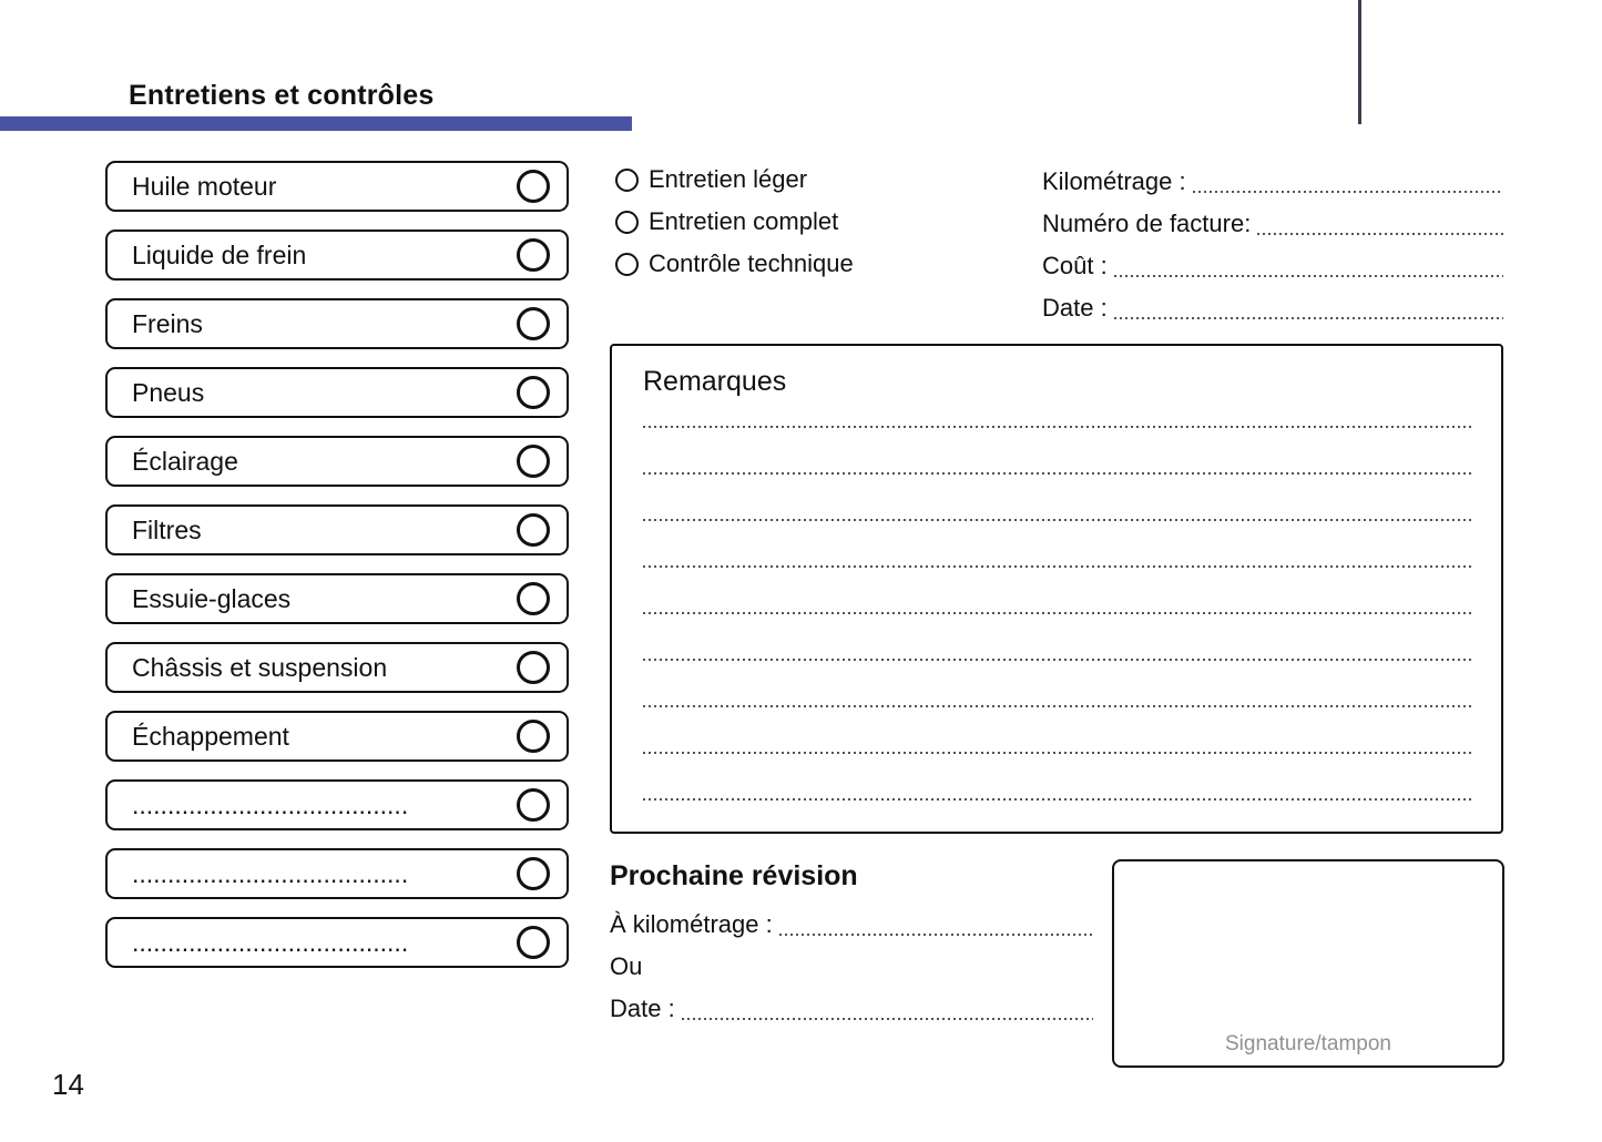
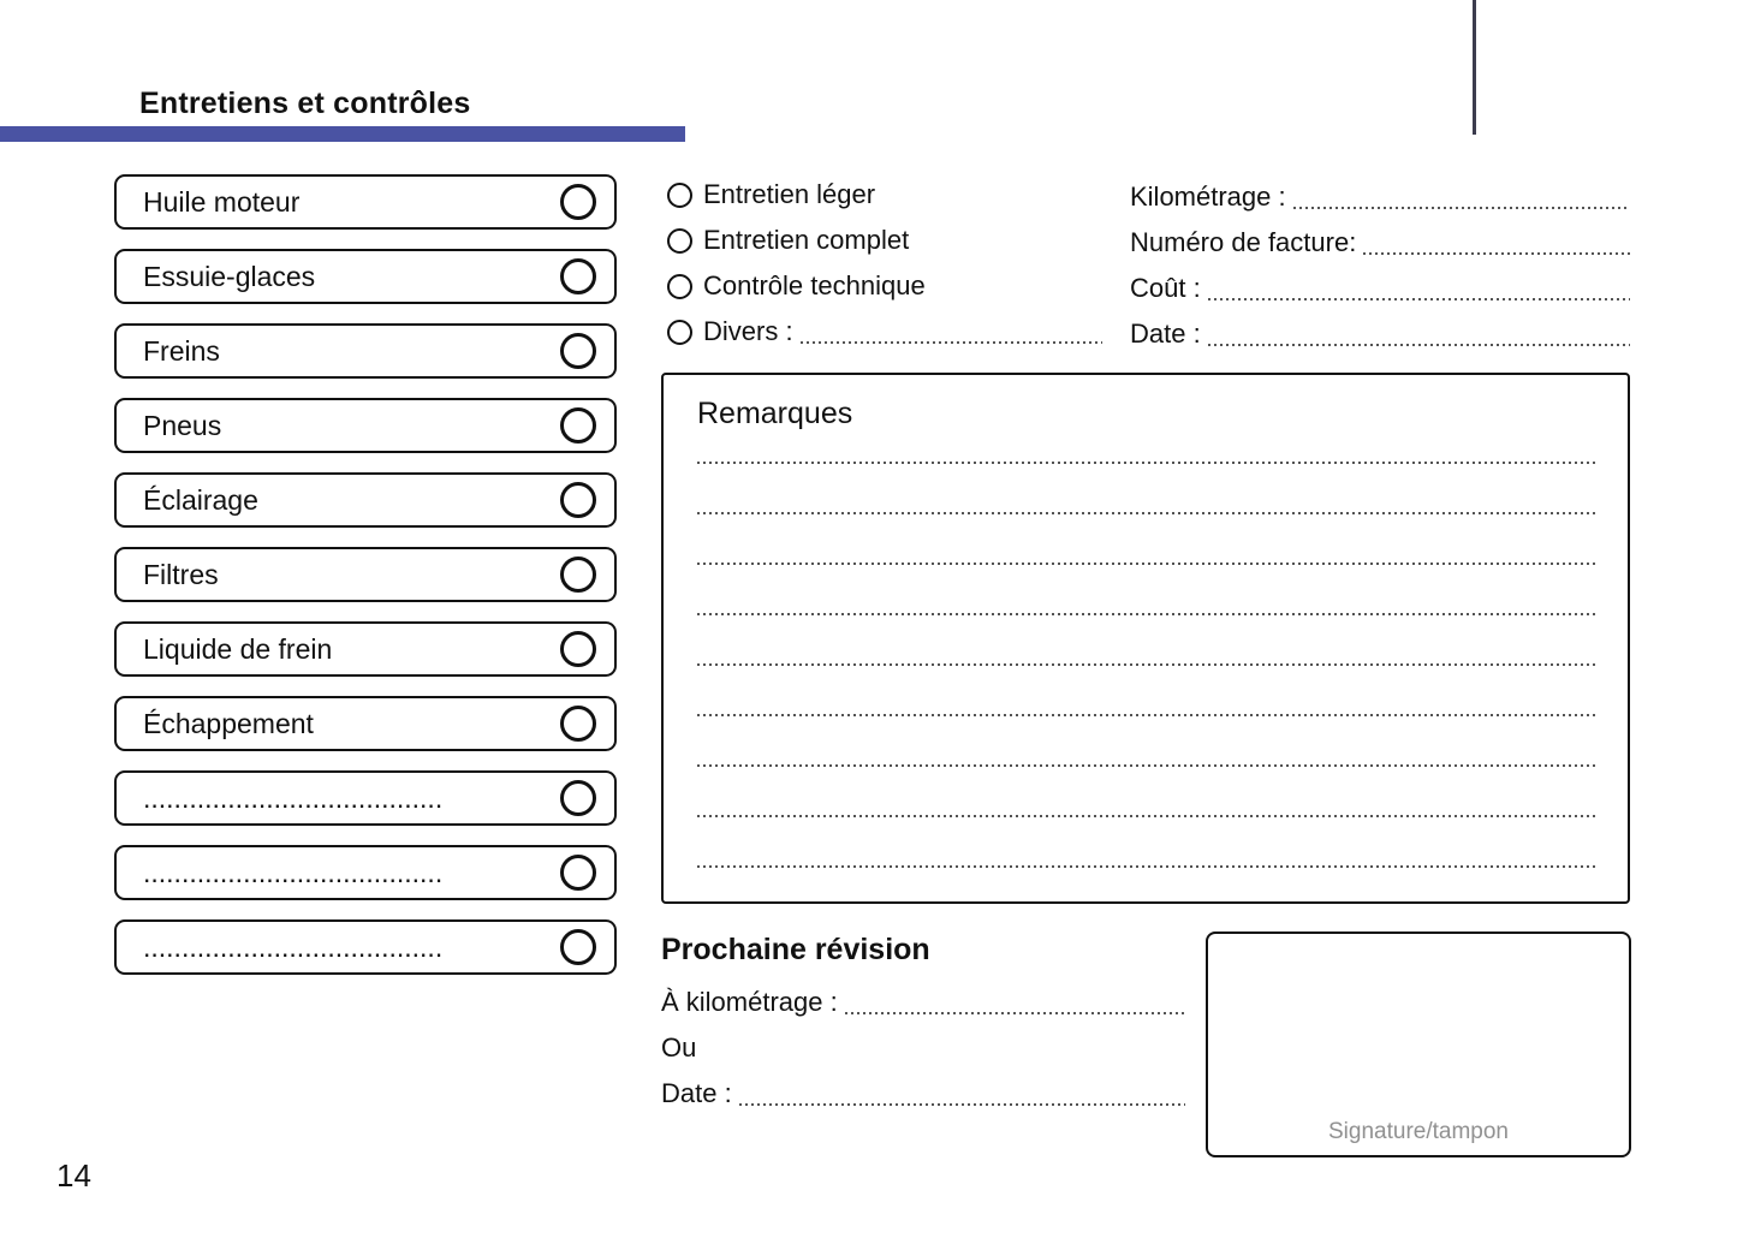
  Entretiens et contrôles
  Huile moteur
- Liquide de frein
+ Essuie-glaces
  Freins
  Pneus
  Éclairage
  Filtres
- Essuie-glaces
+ Liquide de frein
- Châssis et suspension
  Échappement
  .......................................
  .......................................
  .......................................
  Entretien léger
  Entretien complet
  Contrôle technique
+ Divers :
  Kilométrage :
  Numéro de facture:
  Coût :
  Date :
  Remarques
  Prochaine révision
  À kilométrage :
  Ou
  Date :
  Signature/tampon
  14
